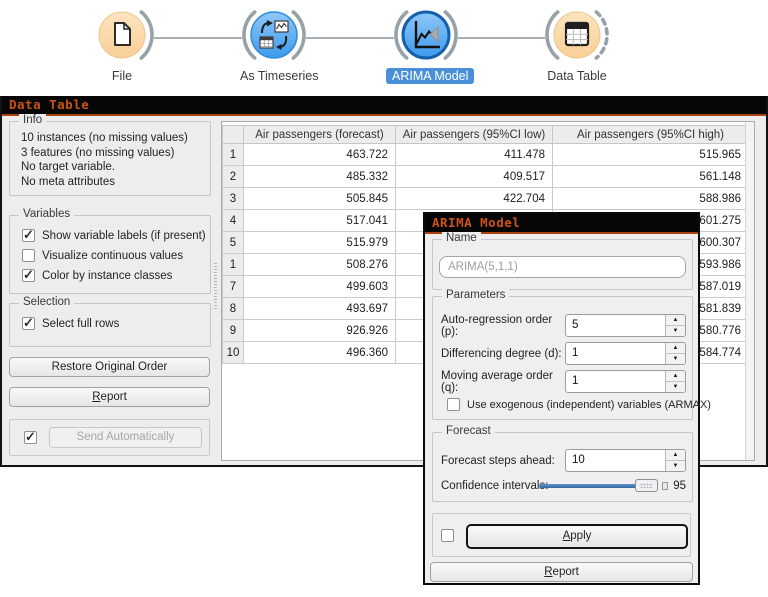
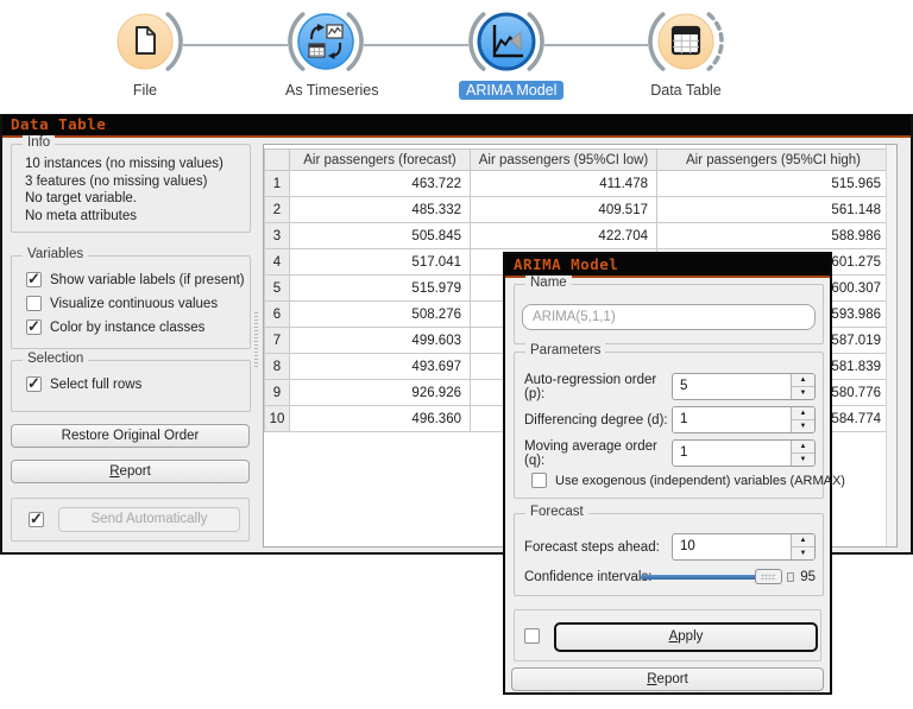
  File
  As Timeseries
  ARIMA Model
  Data Table
  Data Table
  Info
  10 instances (no missing values)
  3 features (no missing values)
  No target variable.
  No meta attributes
  Variables
  Show variable labels (if present)
  Visualize continuous values
  Color by instance classes
  Selection
  Select full rows
  Restore Original Order
  Report
  Send Automatically
  	Air passengers (forecast)	Air passengers (95%CI low)	Air passengers (95%CI high)
  1	463.722	411.478	515.965
  2	485.332	409.517	561.148
  3	505.845	422.704	588.986
  4	517.041		601.275
  5	515.979		600.307
- 1	508.276		593.986
+ 6	508.276		593.986
  7	499.603		587.019
  8	493.697		581.839
  9	926.926		580.776
  10	496.360		584.774
  ARIMA Model
  Name
  ARIMA(5,1,1)
  Parameters
  Auto-regression order (p):
  5
  Differencing degree (d):
  1
  Moving average order (q):
  1
  Use exogenous (independent) variables (ARMAX)
  Forecast
  Forecast steps ahead:
  10
  Confidence interva
  95
  Apply
  Report
